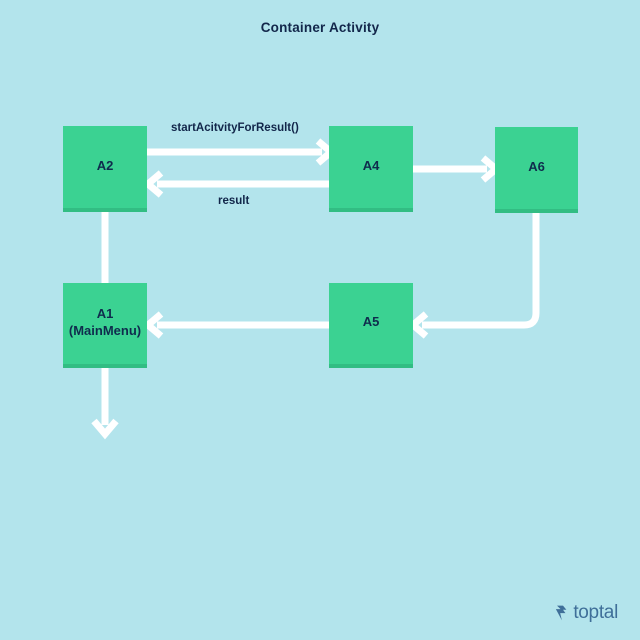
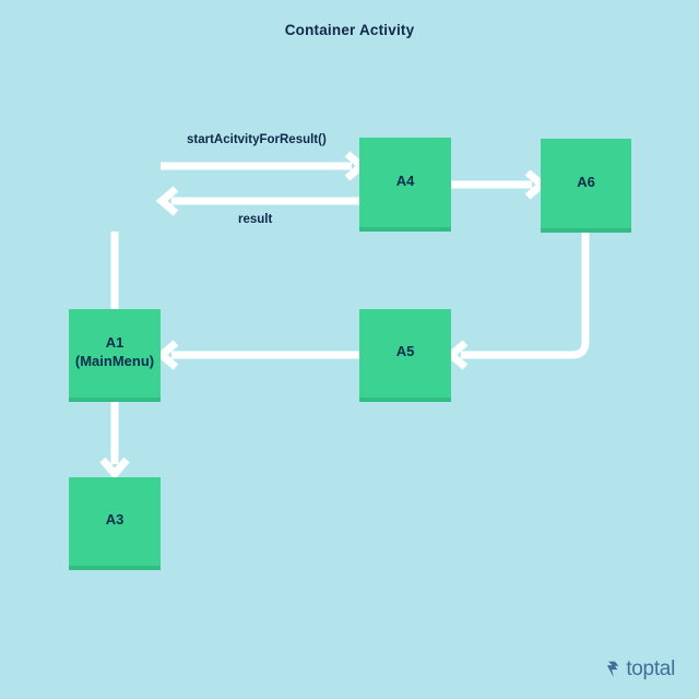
  Container Activity
- A2
  A4
  A6
  A1
  (MainMenu)
  A5
+ A3
  startAcitvityForResult()
  result
  toptal
